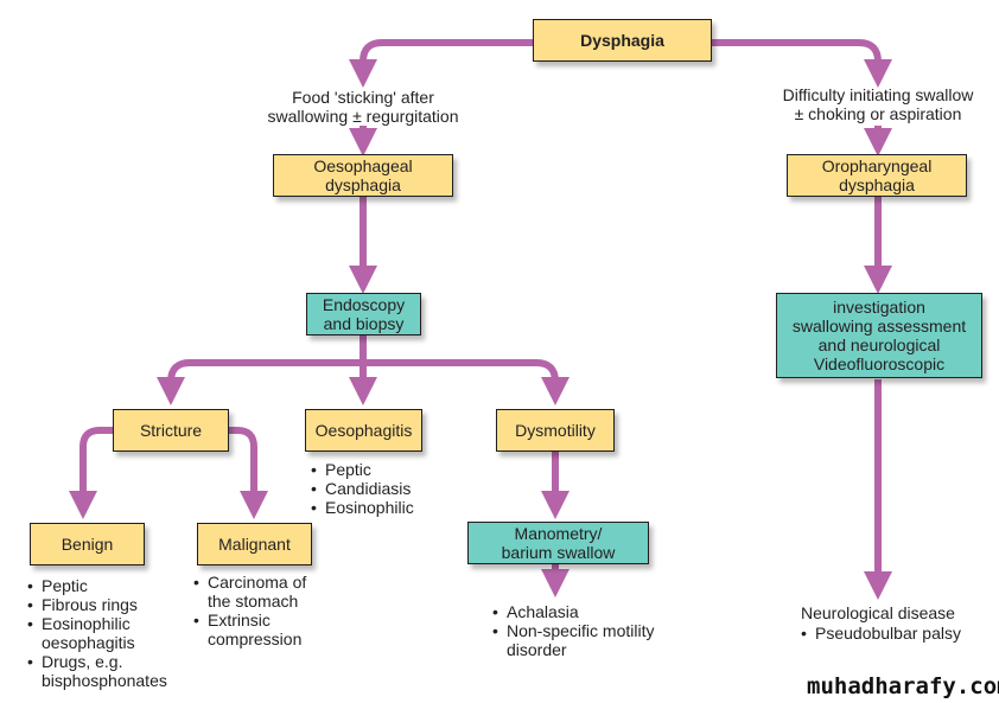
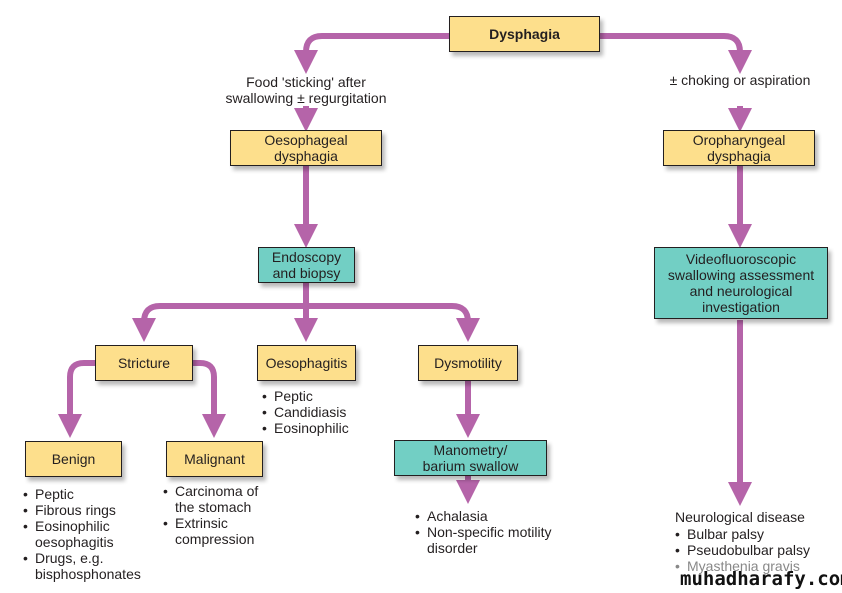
  Dysphagia
  Food 'sticking' after
  swallowing ± regurgitation
- Difficulty initiating swallow
  ± choking or aspiration
  Oesophageal
  dysphagia
  Oropharyngeal
  dysphagia
  Endoscopy
  and biopsy
- investigation
+ Videofluoroscopic
  swallowing assessment
  and neurological
- Videofluoroscopic
+ investigation
  Stricture
  Oesophagitis
  Dysmotility
  Peptic
  Candidiasis
  Eosinophilic
  Benign
  Malignant
  Manometry/
  barium swallow
  Peptic
  Fibrous rings
  Eosinophilic oesophagitis
  Drugs, e.g. bisphosphonates
  Carcinoma of the stomach
  Extrinsic compression
  Achalasia
  Non-specific motility disorder
  Neurological disease
+ Bulbar palsy
  Pseudobulbar palsy
+ Myasthenia gravis
  muhadharafy.co
